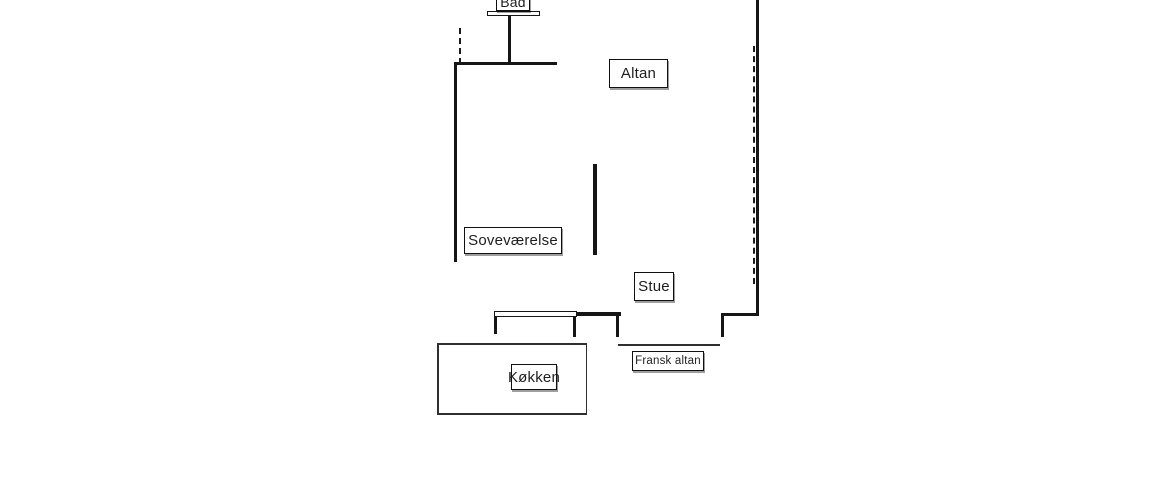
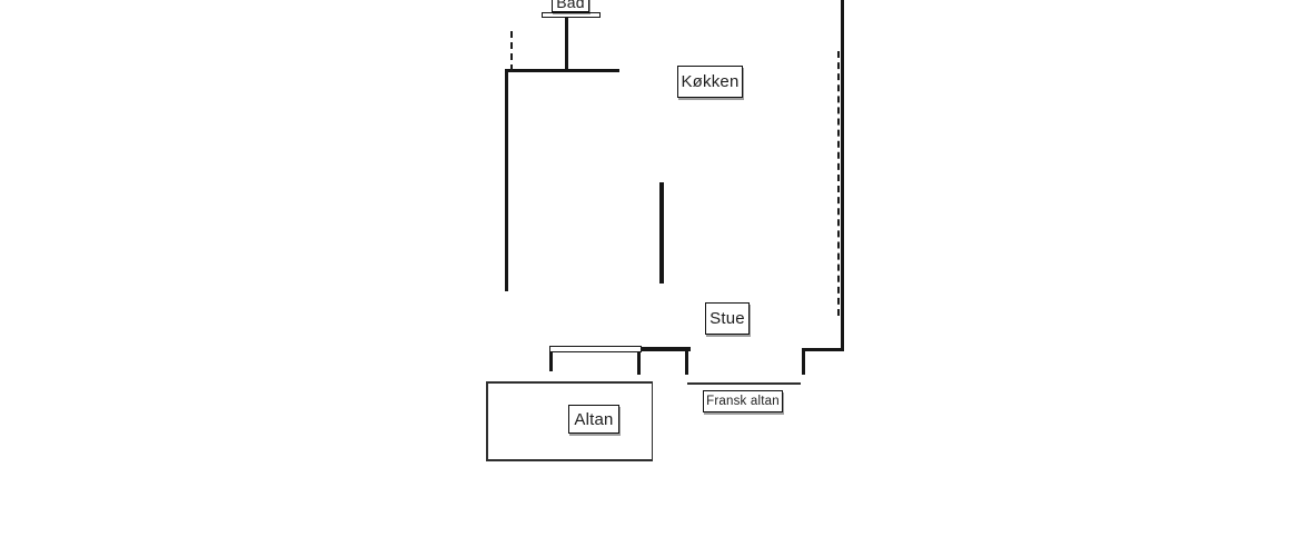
  Bad
- Altan
+ Køkken
- Soveværelse
  Stue
- Køkken
+ Altan
  Fransk altan
